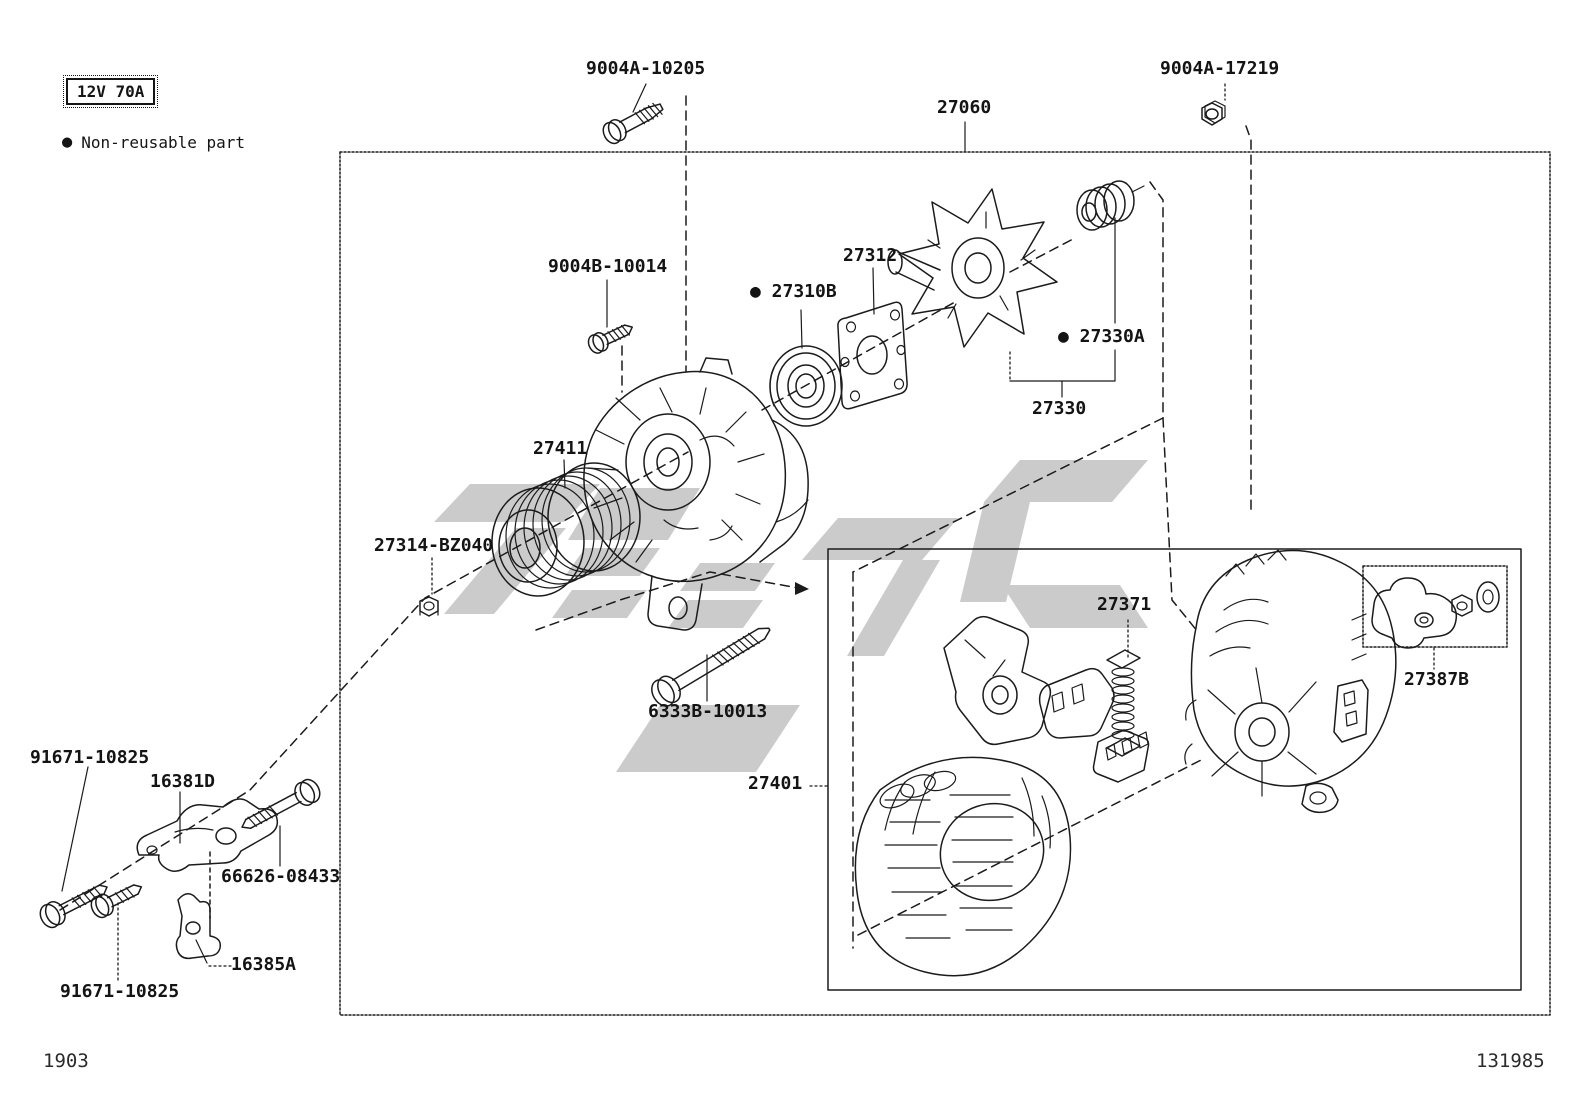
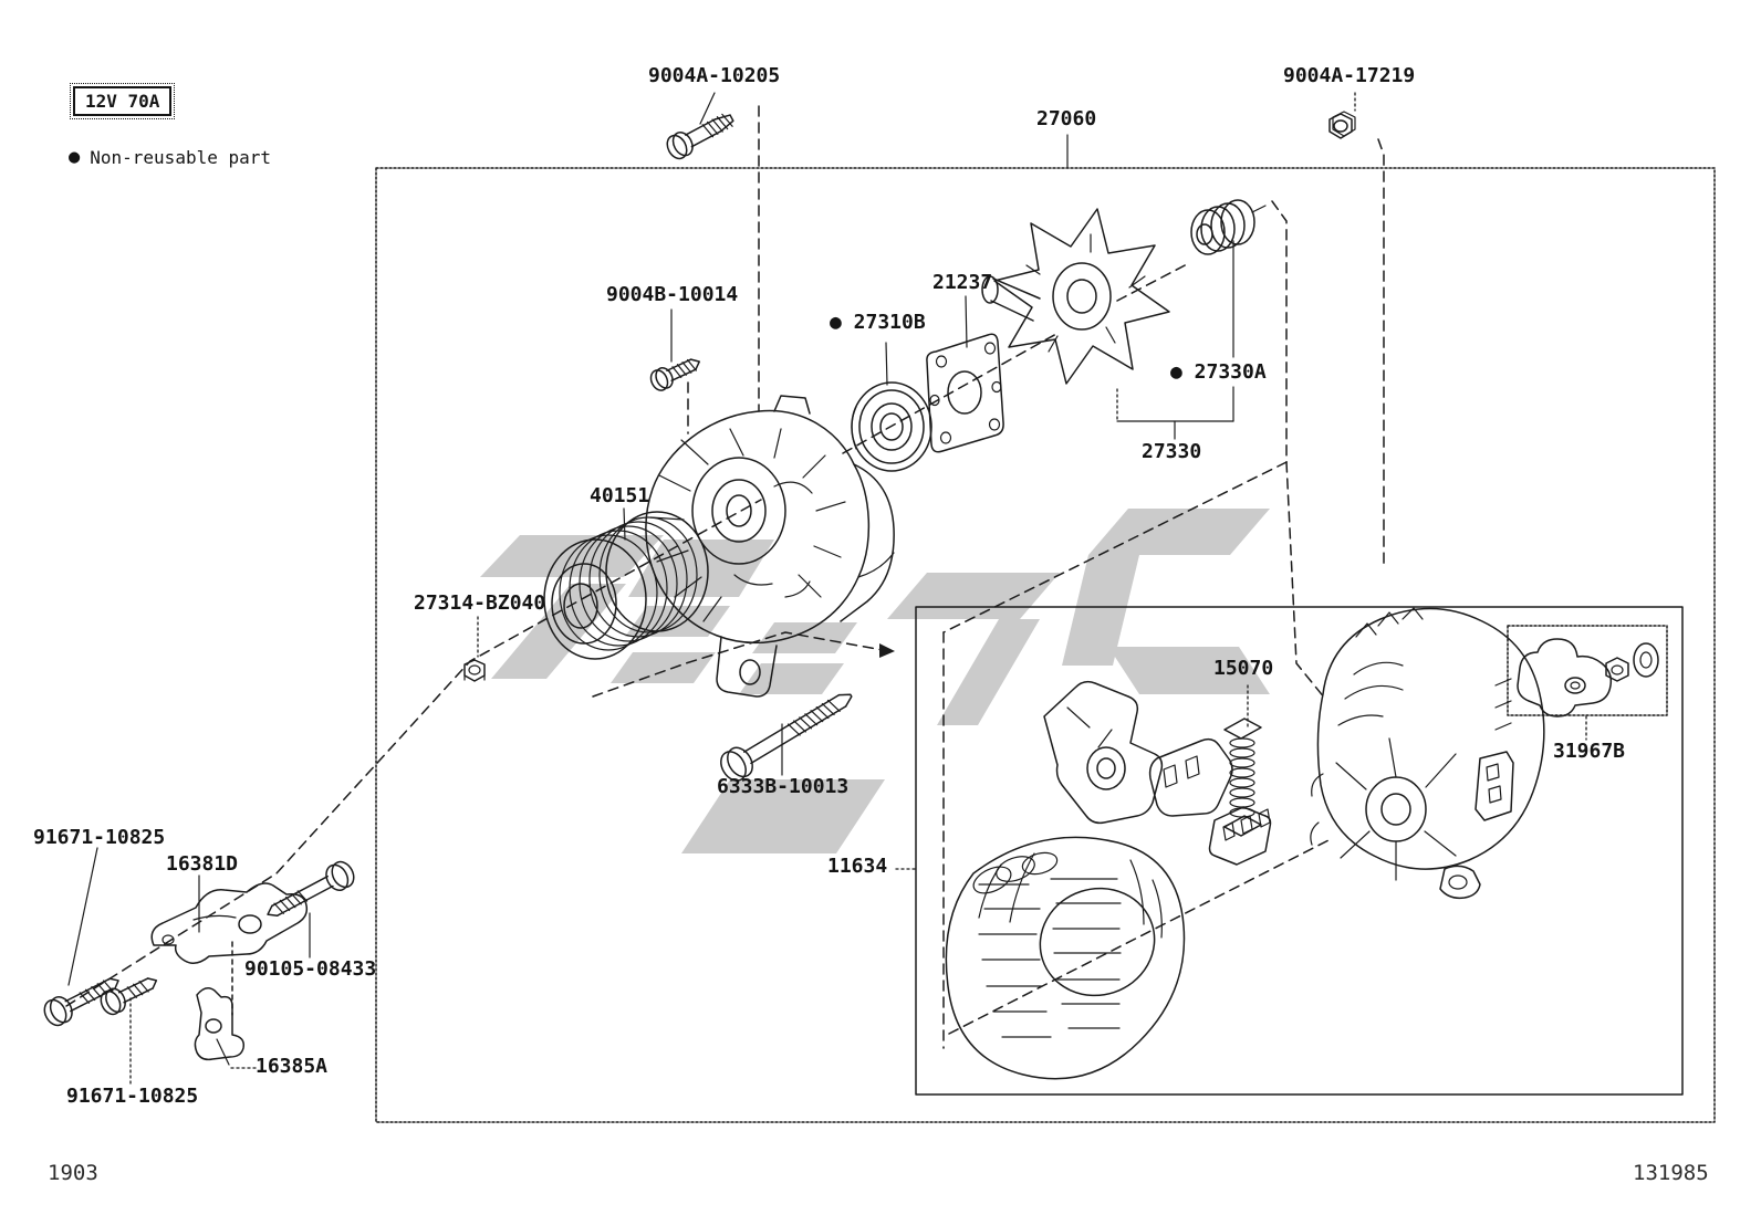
  12V 70A
  ●
  Non-reusable part
  9004A-10205
  9004A-17219
  27060
  9004B-10014
- 27312
+ 21237
  ● 27310B
  ● 27330A
  27330
- 27411
+ 40151
  27314-BZ040
  6333B-10013
- 27401
+ 11634
- 27371
+ 15070
- 27387B
+ 31967B
  16381D
  91671-10825
- 66626-08433
+ 90105-08433
  16385A
  91671-10825
  1903
  131985
